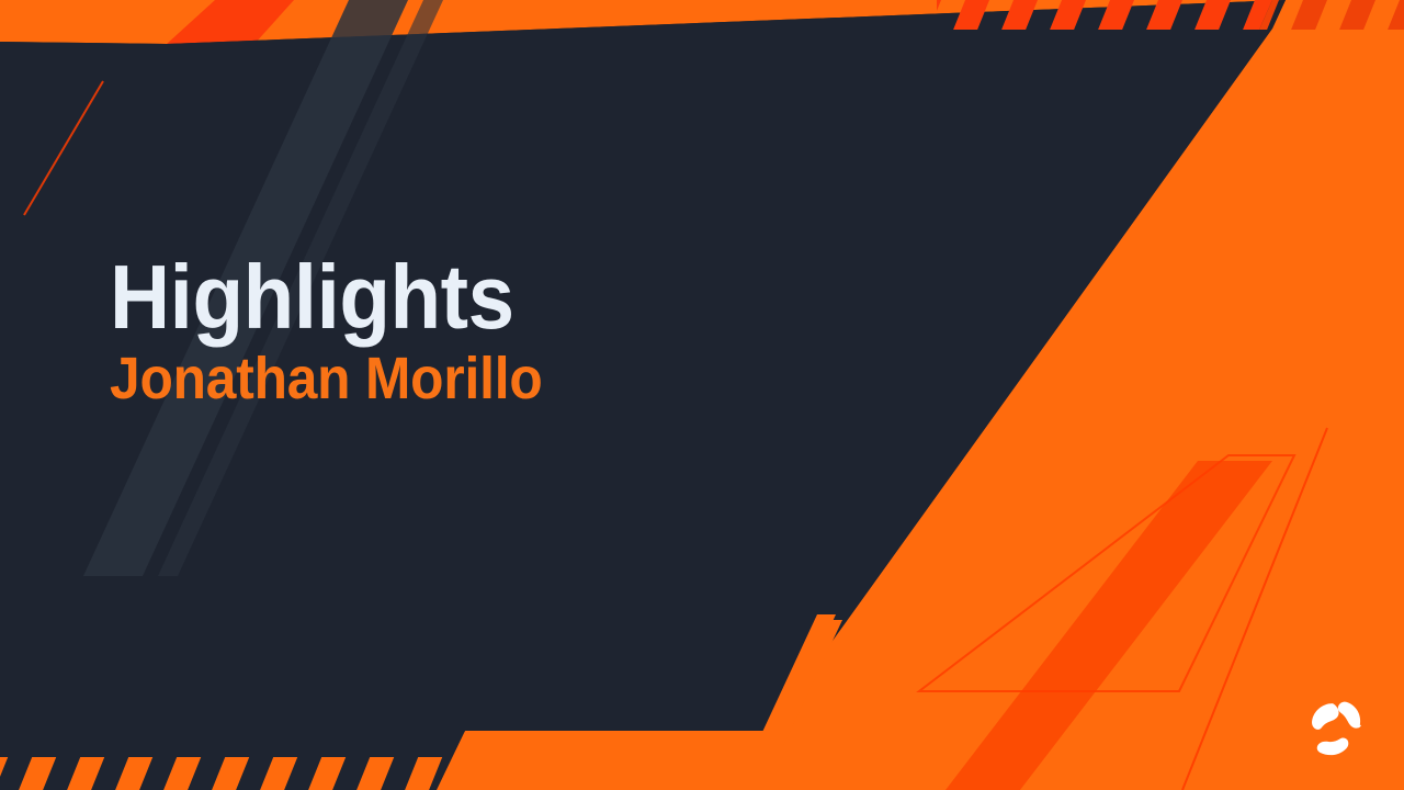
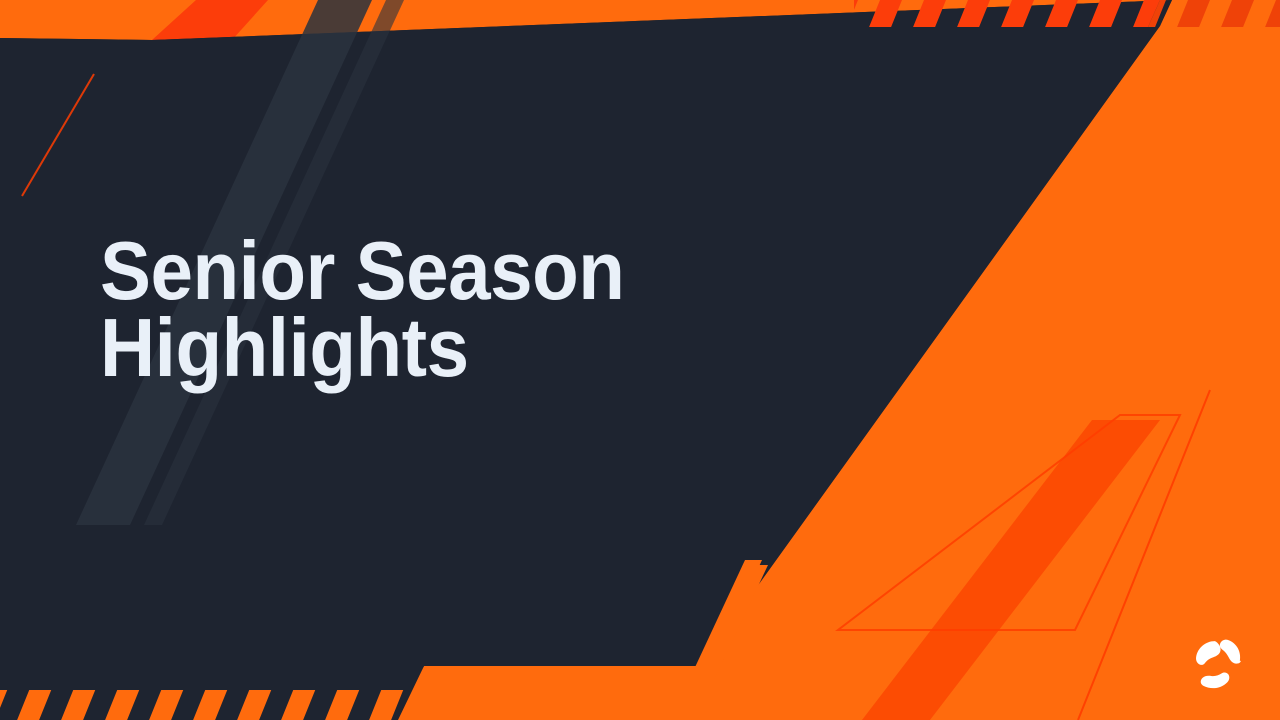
+ Senior Season
  Highlights
- Jonathan Morillo
